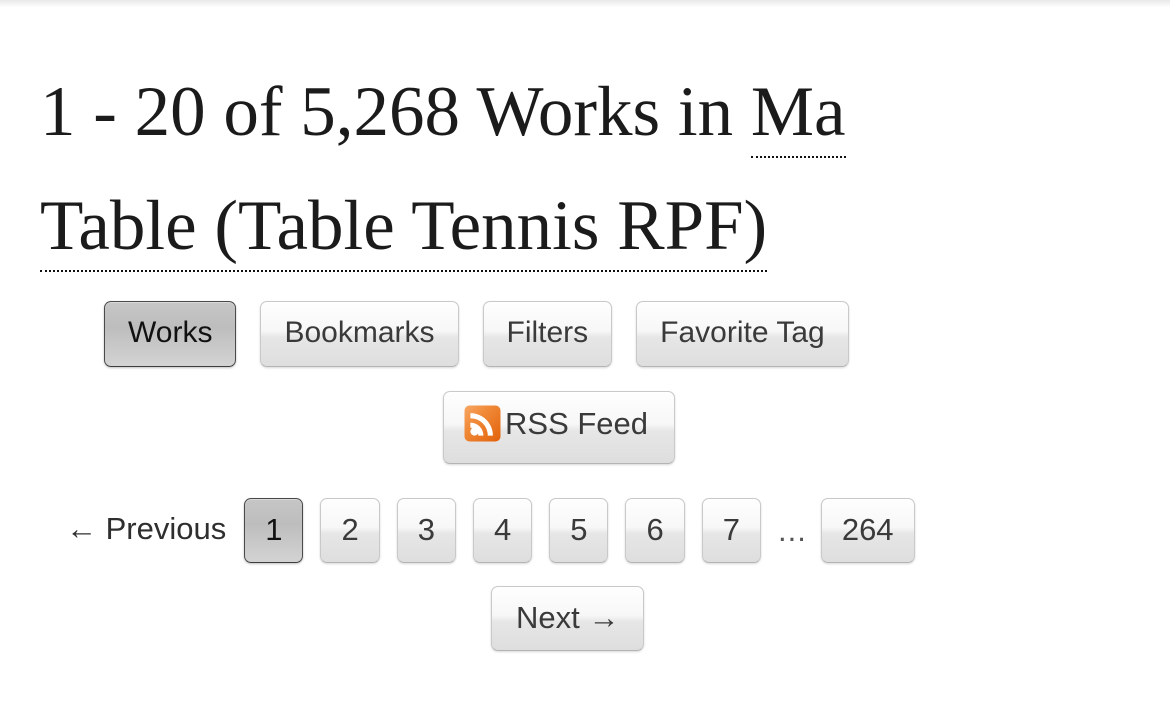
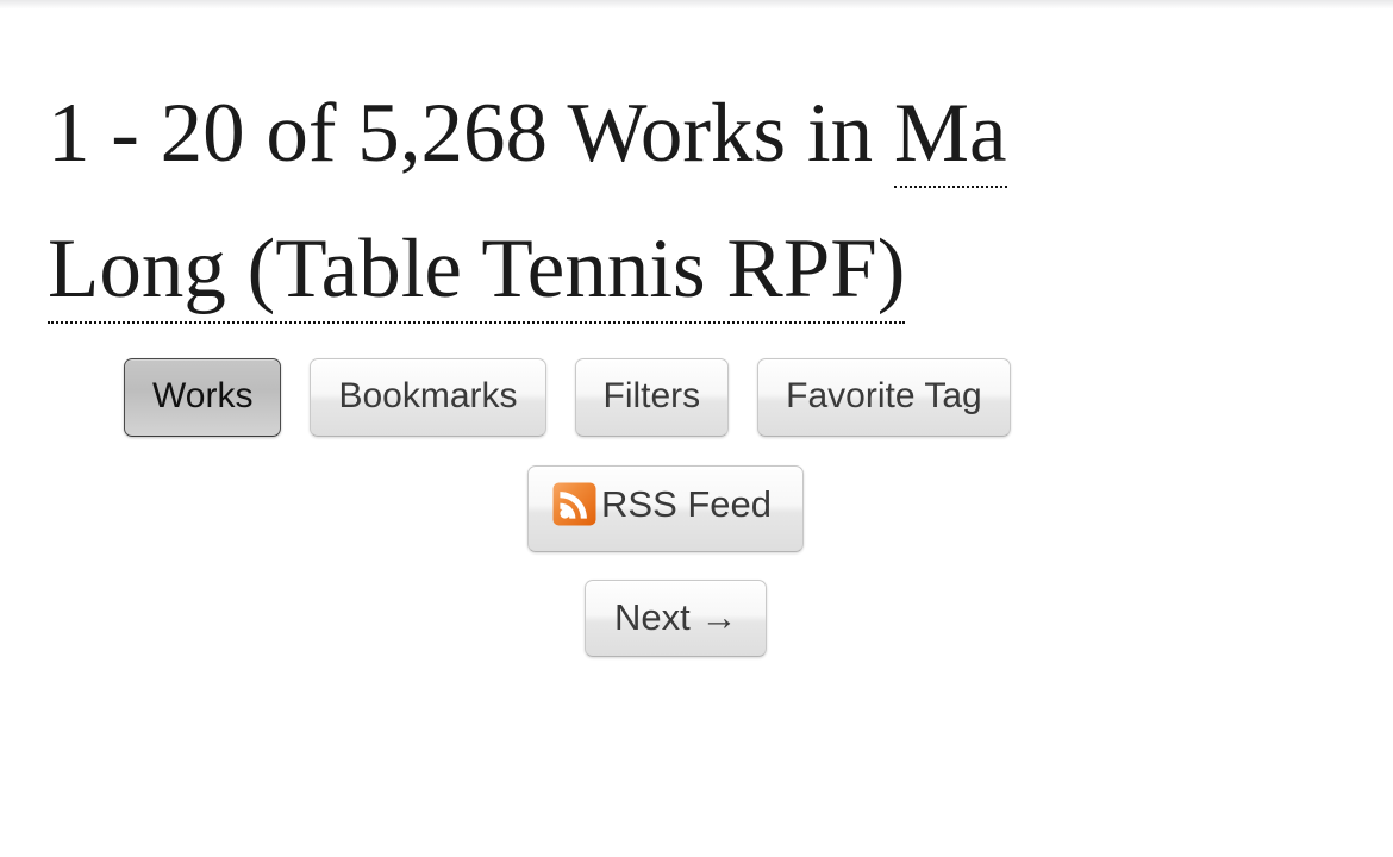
- 1 - 20 of 5,268 Works in Ma Table (Table Tennis RPF)
+ 1 - 20 of 5,268 Works in Ma Long (Table Tennis RPF)
  Works Bookmarks Filters Favorite Tag
  RSS Feed
- ← Previous 1 2 3 4 5 6 7 ... 264
  Next →
